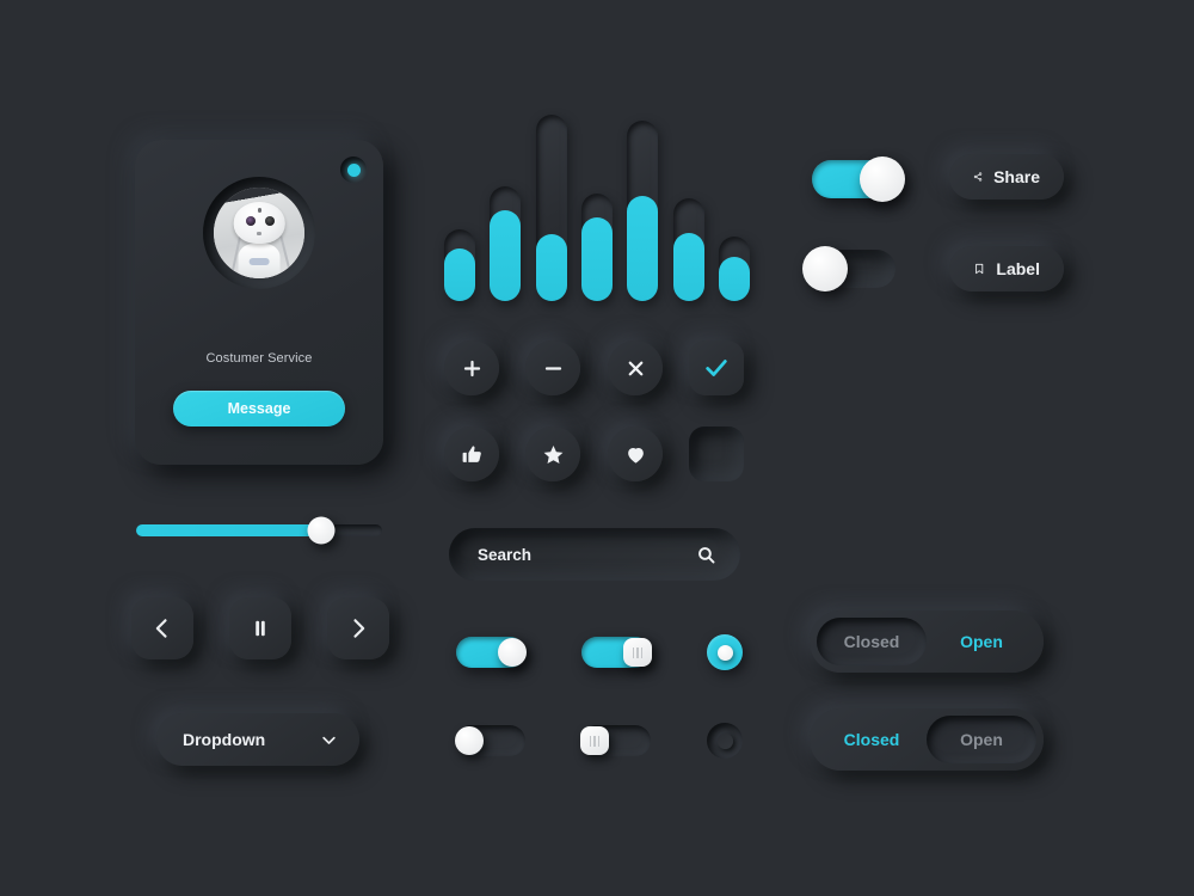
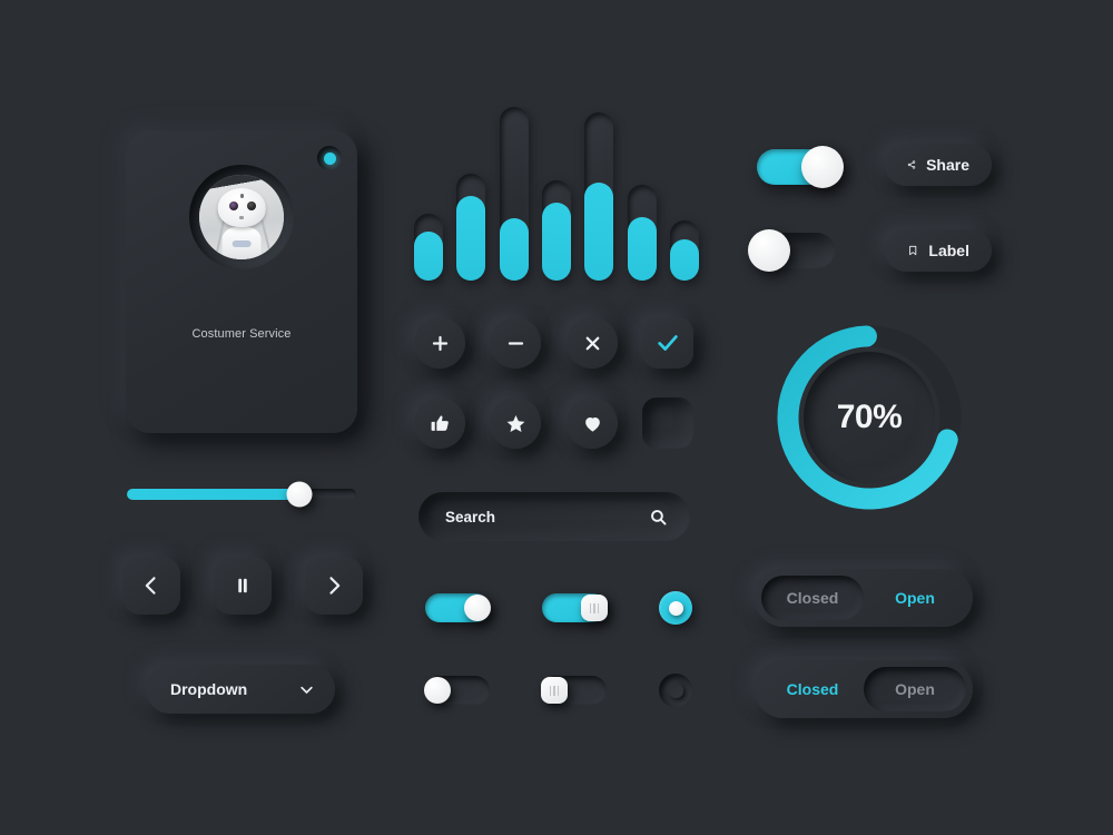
  Costumer Service
- Message
  Dropdown
  Search
  Share
  Label
+ 70%
  Closed
  Open
  Closed
  Open
